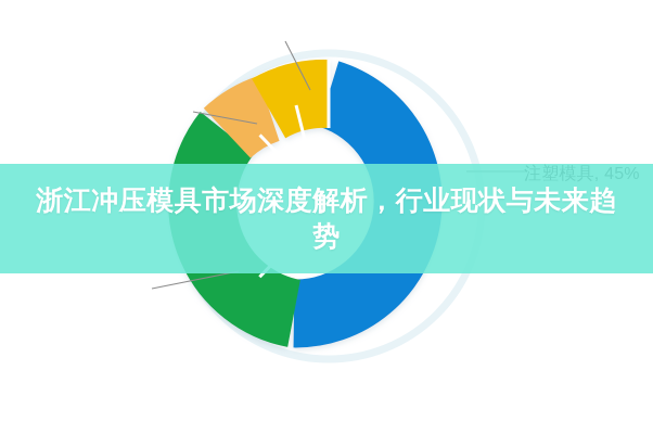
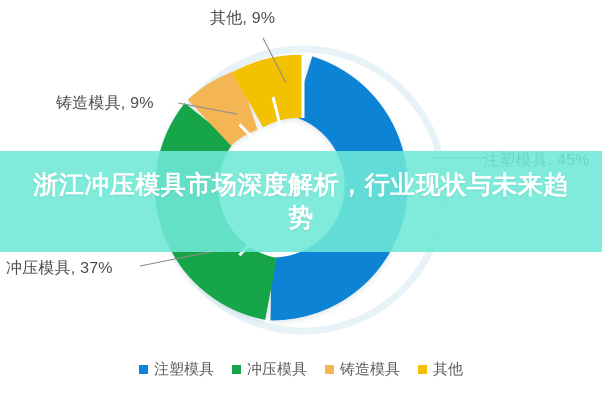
+ 其他, 9%
+ 铸造模具, 9%
+ 冲压模具, 37%
+ 注塑模具
+ 冲压模具
+ 铸造模具
+ 其他
  浙江冲压模具市场深度解析，行业现状与未来趋势
